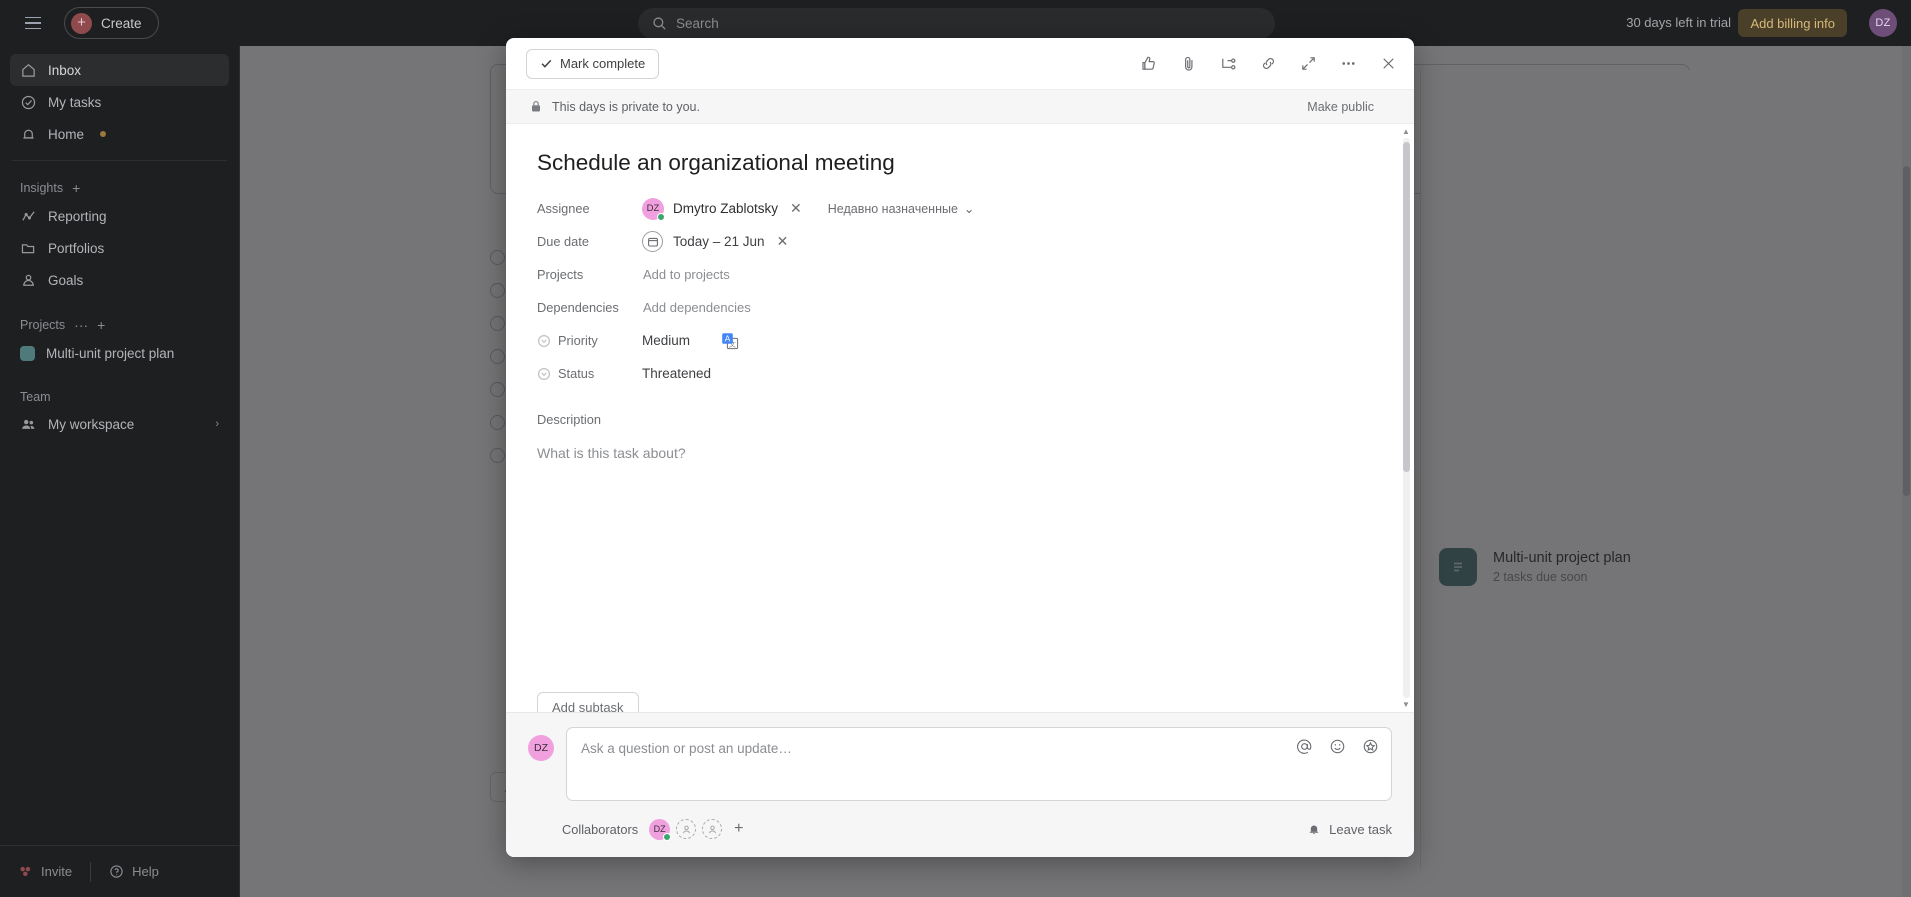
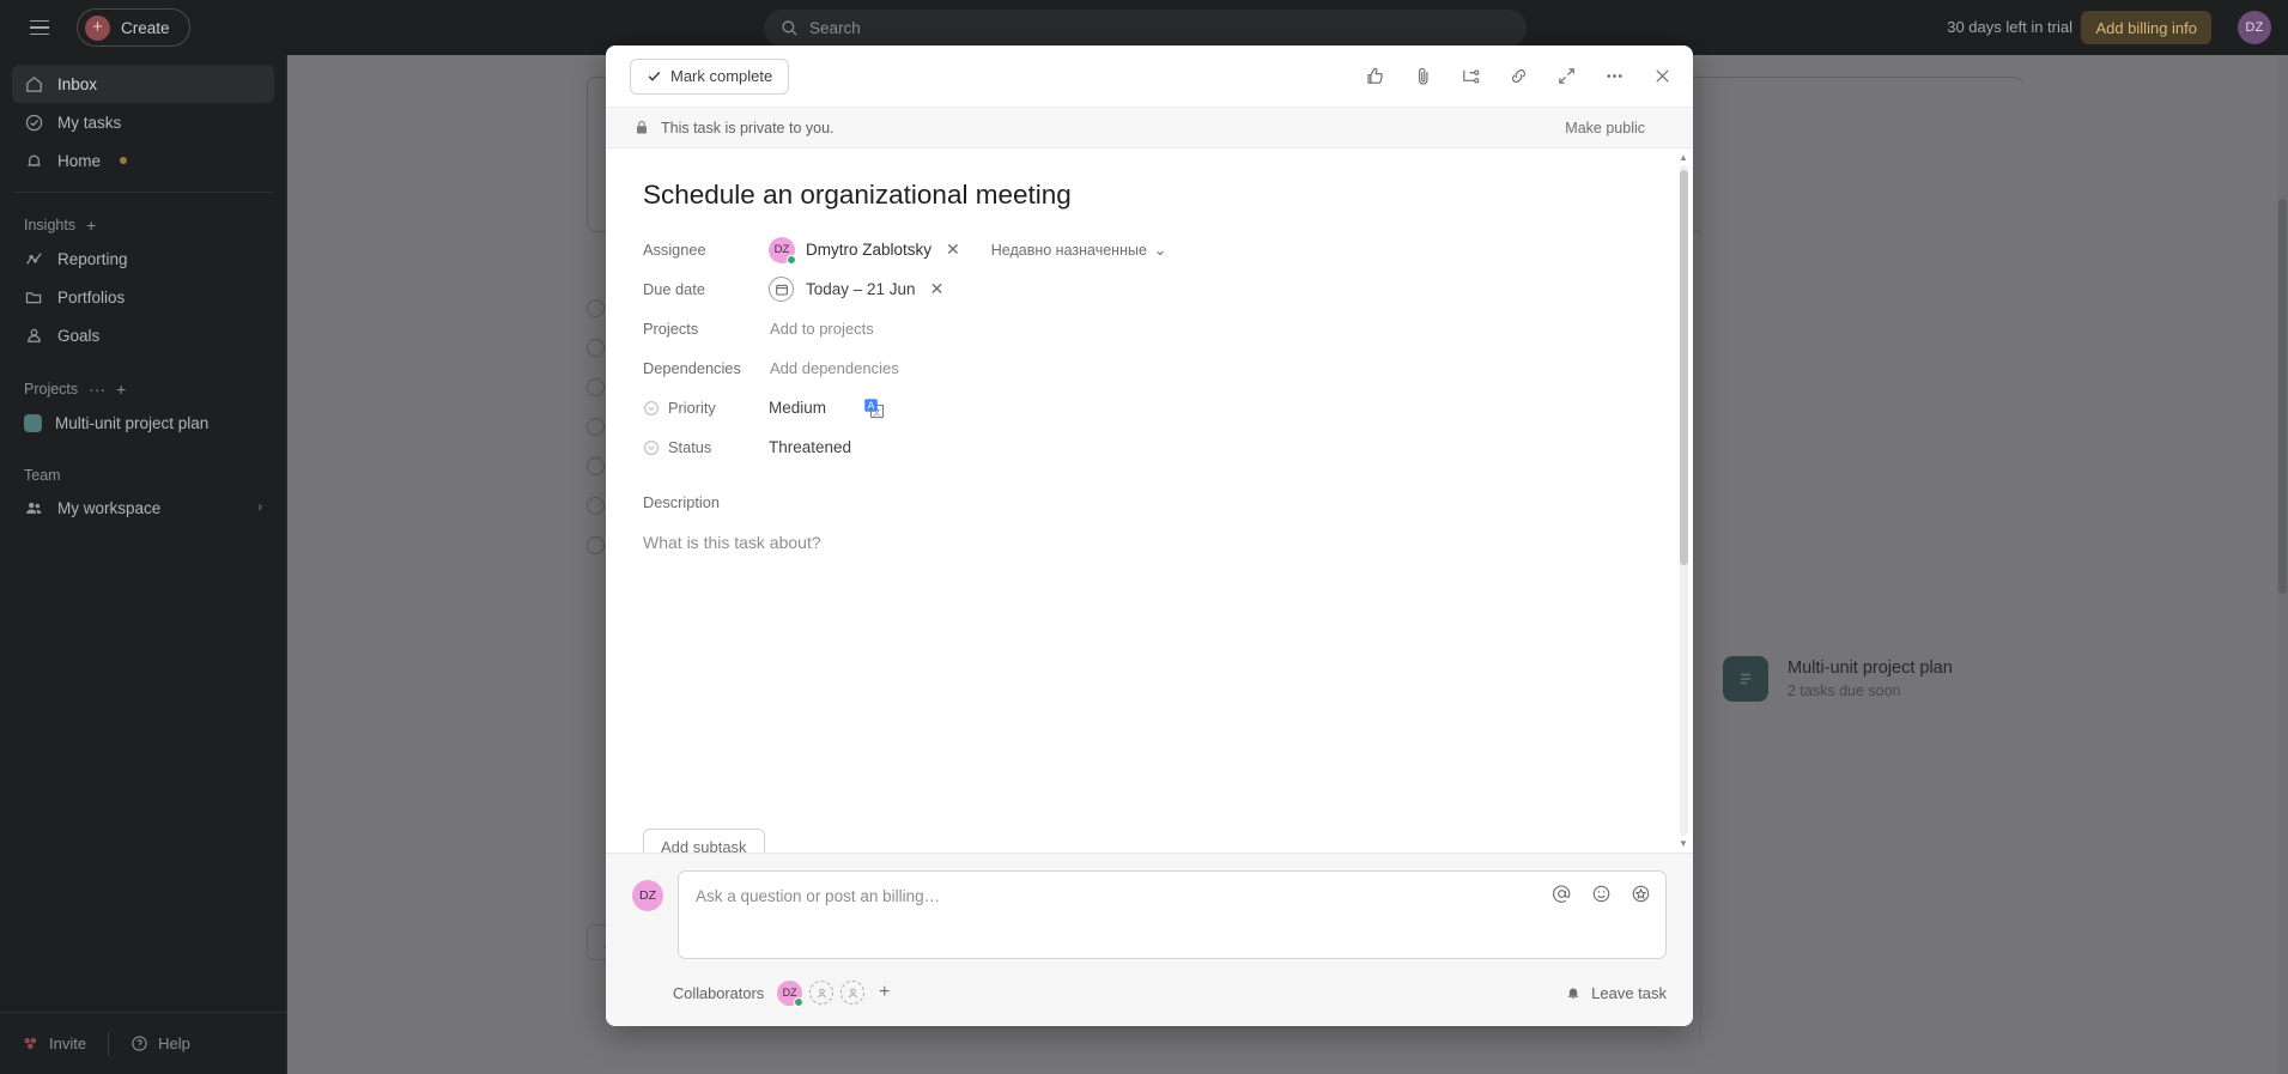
  +
  Create
  Search
  30 days left in trial
  Add billing info
  DZ
  Inbox
  My tasks
  Home
  Insights
  +
  Reporting
  Portfolios
  Goals
  Projects
  ···
  +
  Multi-unit project plan
  Team
  My workspace
  ›
  Invite
  Help
  Multi-unit project plan
  2 tasks due soon
  Mark complete
- This days is private to you.
+ This task is private to you.
  Make public
  Schedule an organizational meeting
  Assignee
  DZ
  Dmytro Zablotsky
  ✕
  Недавно назначенные
  ⌄
  Due date
  Today – 21 Jun
  ✕
  Projects
  Add to projects
  Dependencies
  Add dependencies
  Priority
  Medium
  文
  A
  Status
  Threatened
  Description
  What is this task about?
  Add subtask
  ▲
  ▼
  DZ
- Ask a question or post an update…
+ Ask a question or post an billing…
  Collaborators
  DZ
  +
  Leave task
